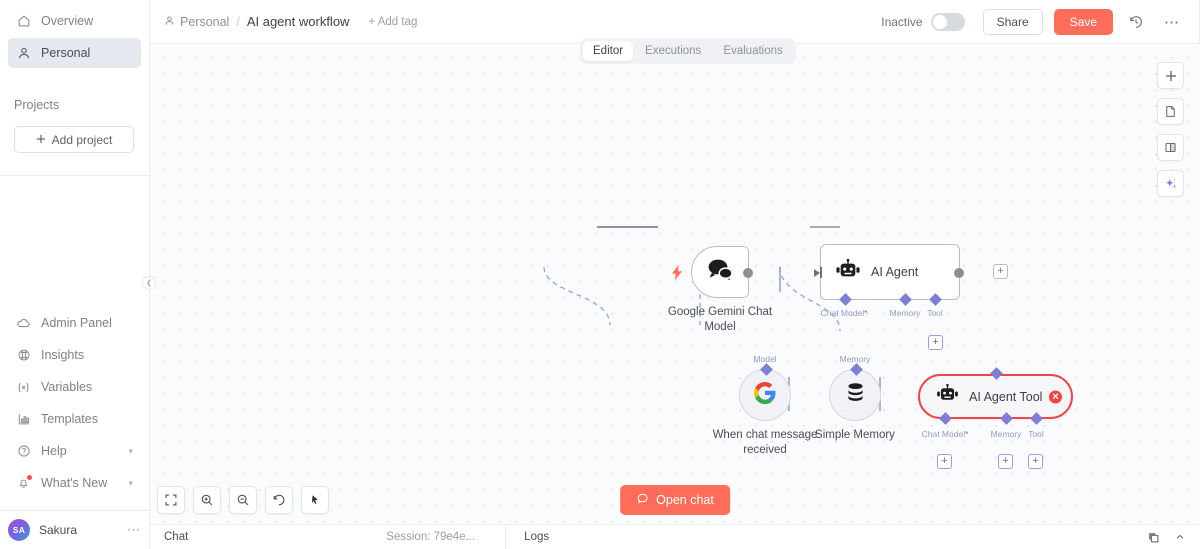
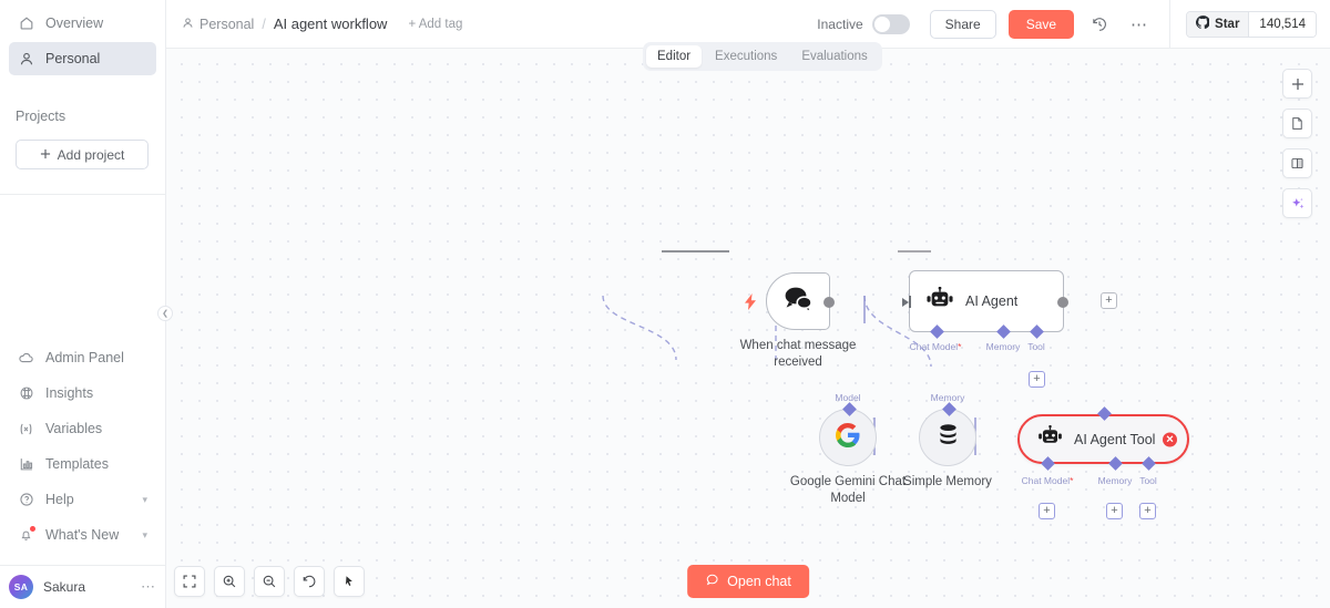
  Overview
  Personal
  Projects
  Add project
  Admin Panel
  Insights
  Variables
  Templates
  Help
  ▾
  What's New
  ▾
  SA
  Sakura
  ⋯
  Personal
  /
  AI agent workflow
  + Add tag
  Inactive
  Share
  Save
  ⋯
+ Star
+ 140,514
  Editor
  Executions
  Evaluations
- Google Gemini Chat Model
+ When chat message received
  AI Agent
  Chat Model*
  Memory
  Tool
  +
  +
- When chat message received
+ Google Gemini Chat Model
  Model
  Simple Memory
  Memory
  AI Agent Tool
  ✕
  Chat Model*
  Memory
  Tool
  +
  +
  +
  Open chat
- Chat
- Session: 79e4e...
- Logs
